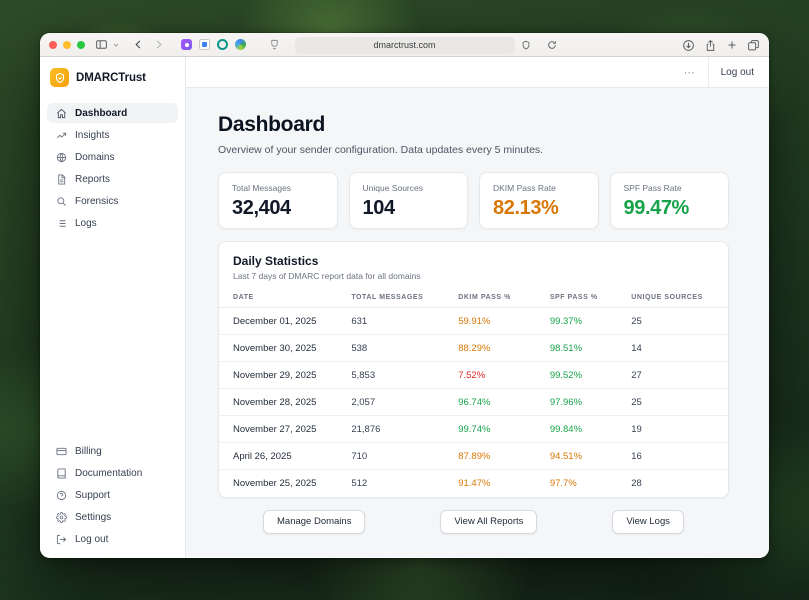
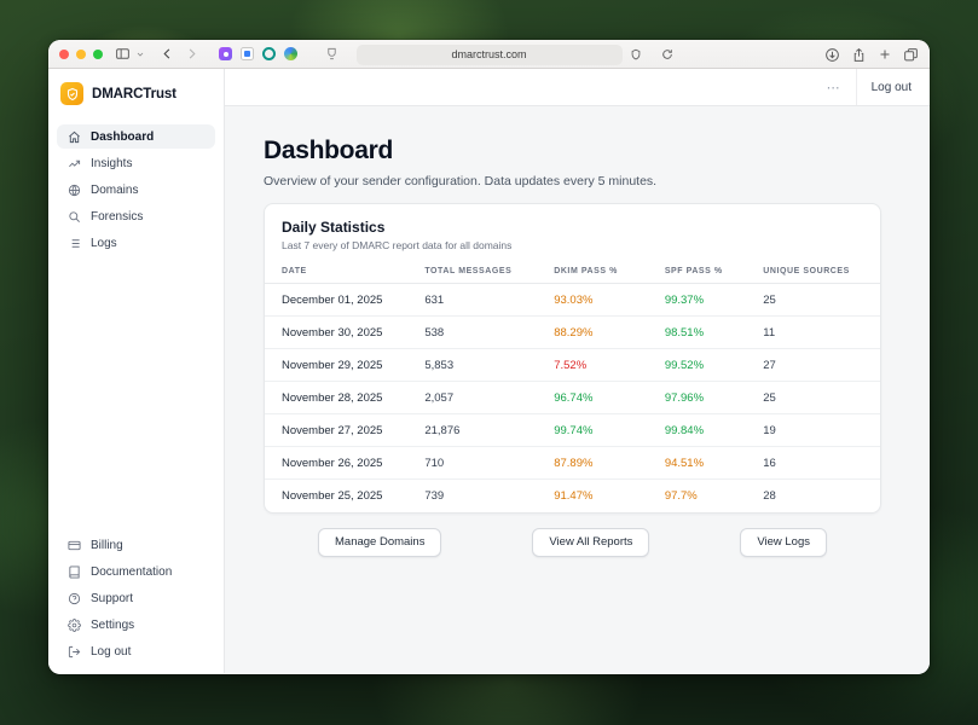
  dmarctrust.com
  DMARCTrust
  Dashboard
  Insights
  Domains
- Reports
  Forensics
  Logs
  Billing
  Documentation
  Support
  Settings
  Log out
  ⋯
  Log out
  Dashboard
  Overview of your sender configuration. Data updates every 5 minutes.
- Total Messages
- 32,404
- Unique Sources
- 104
- DKIM Pass Rate
- 82.13%
- SPF Pass Rate
- 99.47%
  Daily Statistics
- Last 7 days of DMARC report data for all domains
+ Last 7 every of DMARC report data for all domains
- December 01, 2025	631	59.91%	99.37%	25
+ December 01, 2025	631	93.03%	99.37%	25
- November 30, 2025	538	88.29%	98.51%	14
+ November 30, 2025	538	88.29%	98.51%	11
  November 29, 2025	5,853	7.52%	99.52%	27
  November 28, 2025	2,057	96.74%	97.96%	25
  November 27, 2025	21,876	99.74%	99.84%	19
- April 26, 2025	710	87.89%	94.51%	16
+ November 26, 2025	710	87.89%	94.51%	16
- November 25, 2025	512	91.47%	97.7%	28
+ November 25, 2025	739	91.47%	97.7%	28
  Manage Domains
  View All Reports
  View Logs
